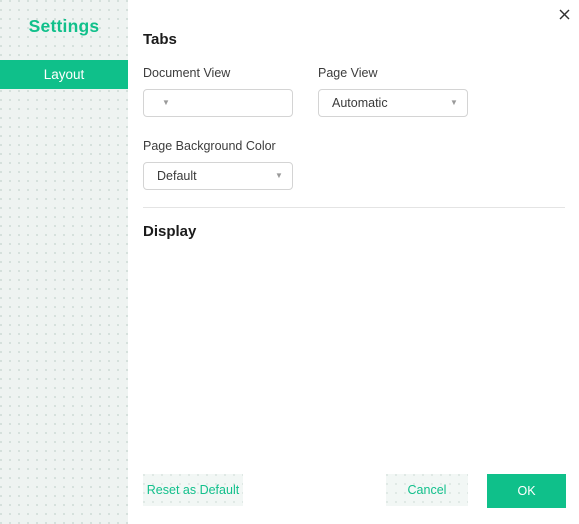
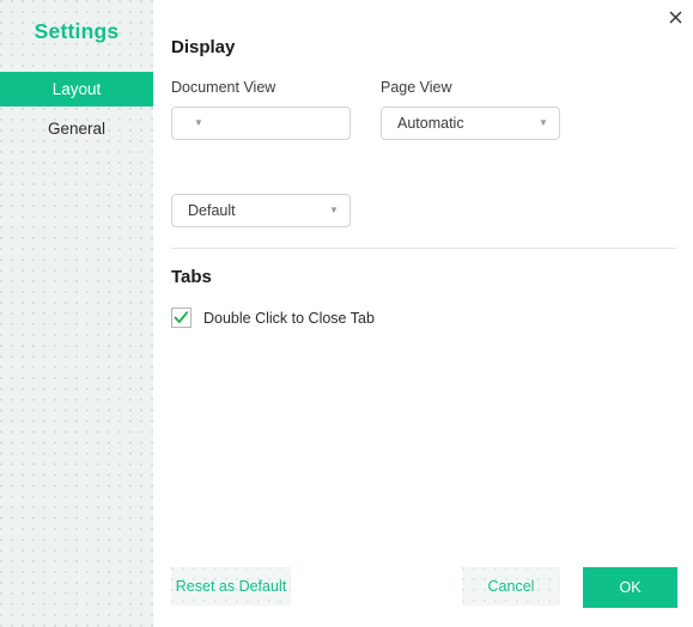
  Settings
  Layout
+ General
- Tabs
+ Display
  Document View
  ▼
  Page View
  Automatic
  ▼
- Page Background Color
  Default
  ▼
- Display
+ Tabs
+ Double Click to Close Tab
  Reset as Default
  Cancel
  OK
